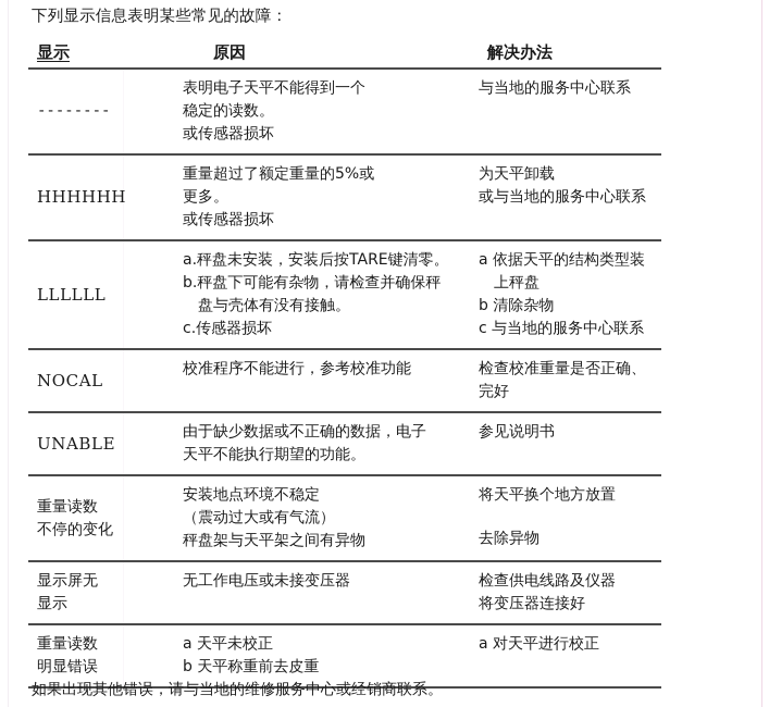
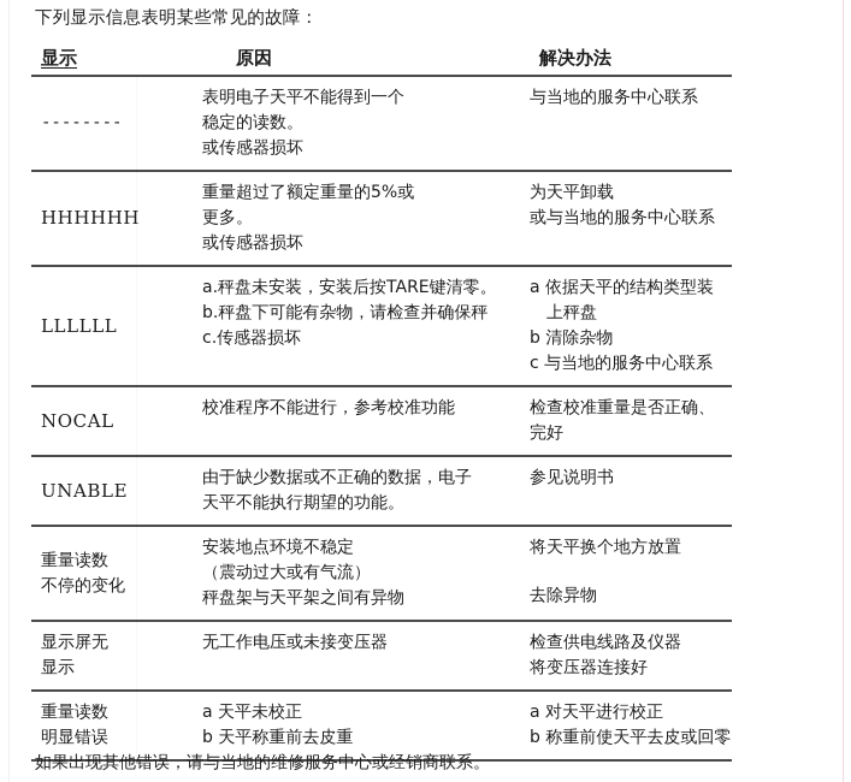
  下列显示信息表明某些常见的故障：
  显示
  原因
  解决办法
  --------
  表明电子天平不能得到一个
  稳定的读数。
  或传感器损坏
  与当地的服务中心联系
  HHHHHH
  重量超过了额定重量的5%或
  更多。
  或传感器损坏
  为天平卸载
  或与当地的服务中心联系
  LLLLLL
  a.秤盘未安装，安装后按TARE键清零。
  b.秤盘下可能有杂物，请检查并确保秤
- 盘与壳体有没有接触。
  c.传感器损坏
  a 依据天平的结构类型装
  上秤盘
  b 清除杂物
  c 与当地的服务中心联系
  NOCAL
  校准程序不能进行，参考校准功能
  检查校准重量是否正确、
  完好
  UNABLE
  由于缺少数据或不正确的数据，电子
  天平不能执行期望的功能。
  参见说明书
  重量读数
  不停的变化
  安装地点环境不稳定
  （震动过大或有气流）
  秤盘架与天平架之间有异物
  将天平换个地方放置
  去除异物
  显示屏无
  显示
  无工作电压或未接变压器
  检查供电线路及仪器
  将变压器连接好
  重量读数
  明显错误
  a 天平未校正
  b 天平称重前去皮重
  a 对天平进行校正
+ b 称重前使天平去皮或回零
  如果出现其他错误，请与当地的维修服务中心或经销商联系。
